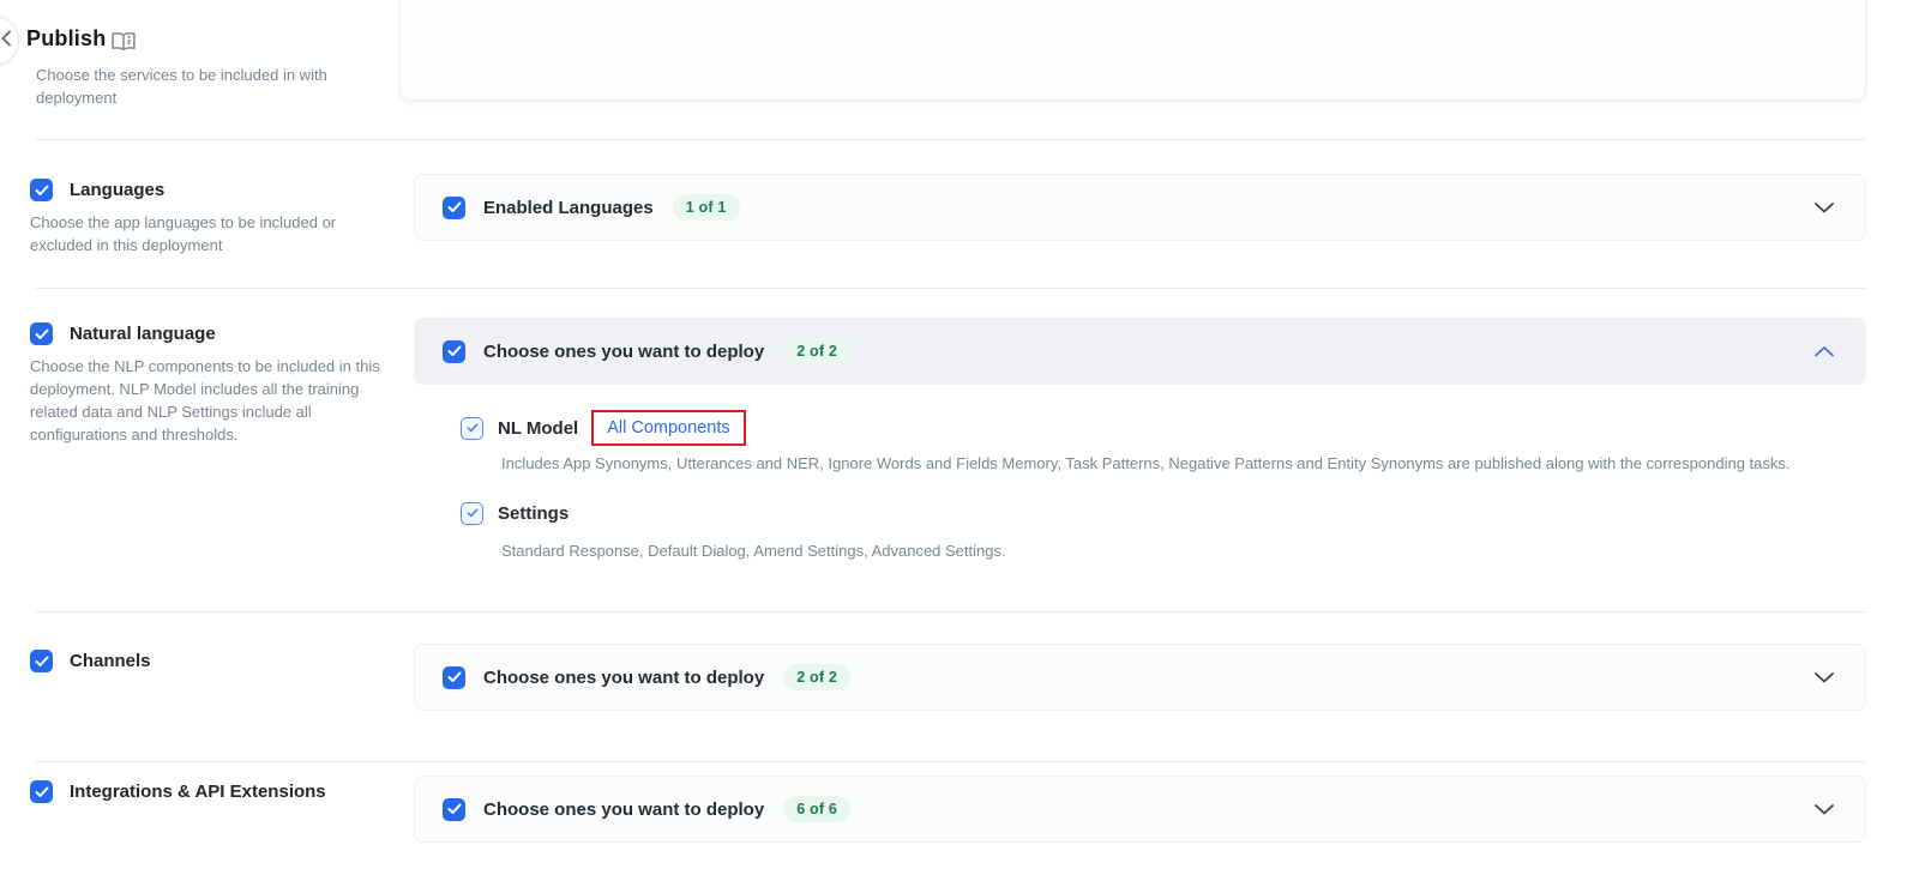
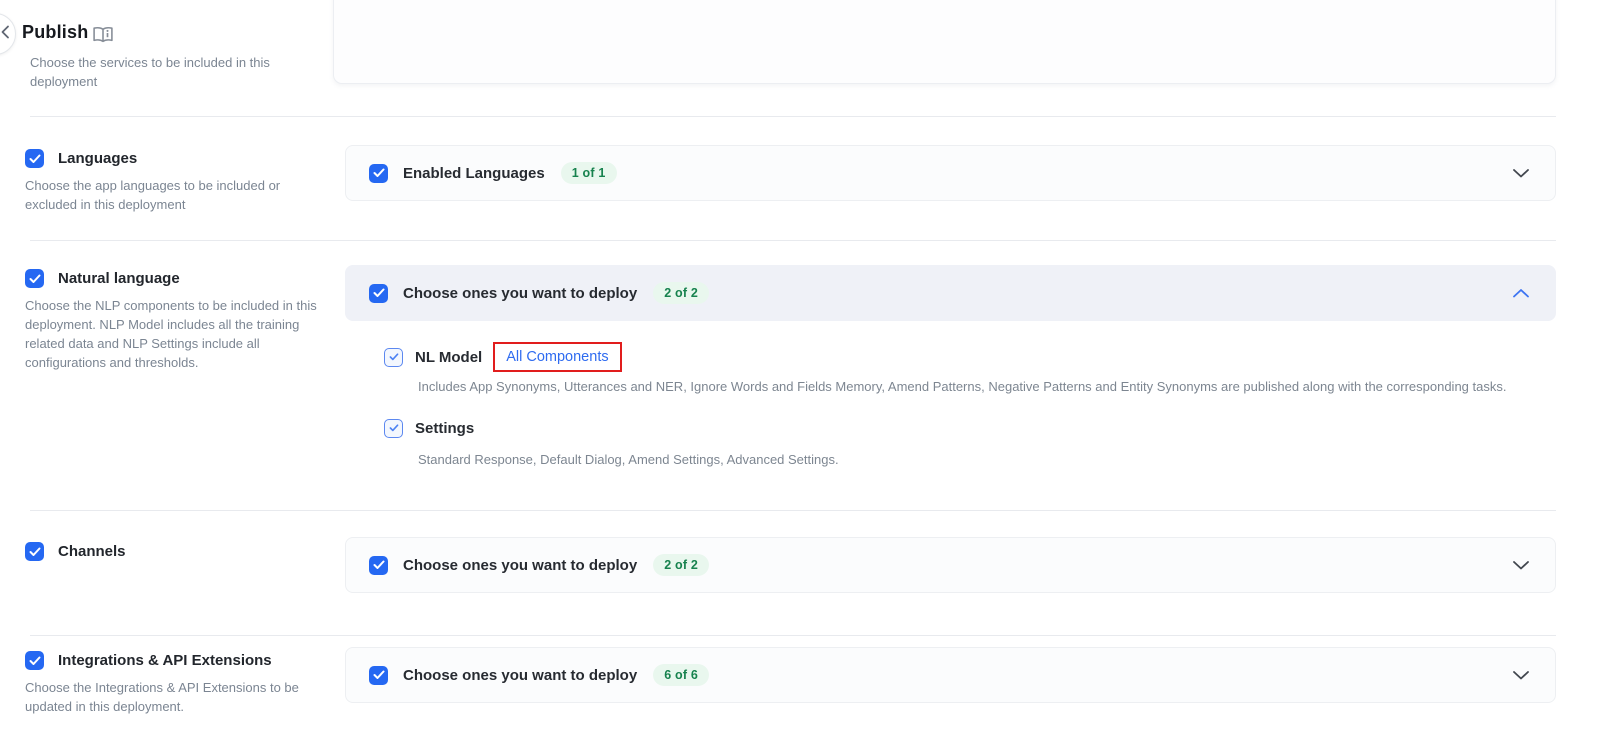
  Publish
- Choose the services to be included in with deployment
+ Choose the services to be included in this deployment
  Languages
  Choose the app languages to be included or excluded in this deployment
  Enabled Languages
  1 of 1
  Natural language
  Choose the NLP components to be included in this deployment. NLP Model includes all the training related data and NLP Settings include all configurations and thresholds.
  Choose ones you want to deploy
  2 of 2
  NL Model
  All Components
- Includes App Synonyms, Utterances and NER, Ignore Words and Fields Memory, Task Patterns, Negative Patterns and Entity Synonyms are published along with the corresponding tasks.
+ Includes App Synonyms, Utterances and NER, Ignore Words and Fields Memory, Amend Patterns, Negative Patterns and Entity Synonyms are published along with the corresponding tasks.
  Settings
  Standard Response, Default Dialog, Amend Settings, Advanced Settings.
  Channels
  Choose ones you want to deploy
  2 of 2
  Integrations & API Extensions
+ Choose the Integrations & API Extensions to be updated in this deployment.
  Choose ones you want to deploy
  6 of 6
